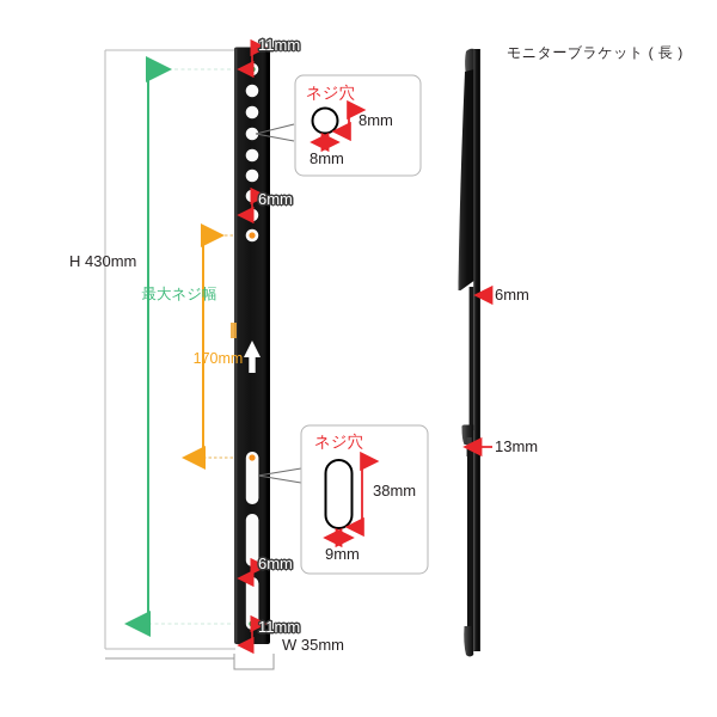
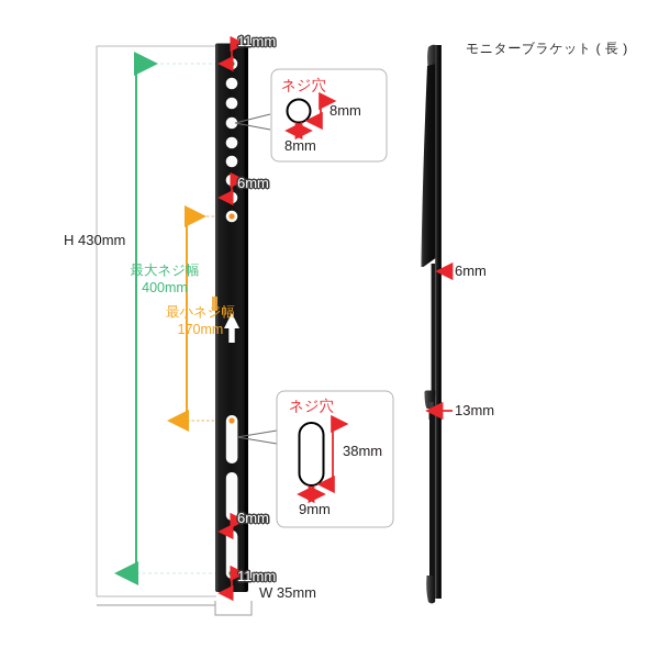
  モニターブラケット ( 長 )
  H 430mm
  W 35mm
  最大ネジ幅
+ 400mm
+ 最小ネジ幅
  170mm
  11mm
  6mm
  6mm
  11mm
  ネジ穴
  8mm
  8mm
  ネジ穴
  38mm
  9mm
  6mm
  13mm
